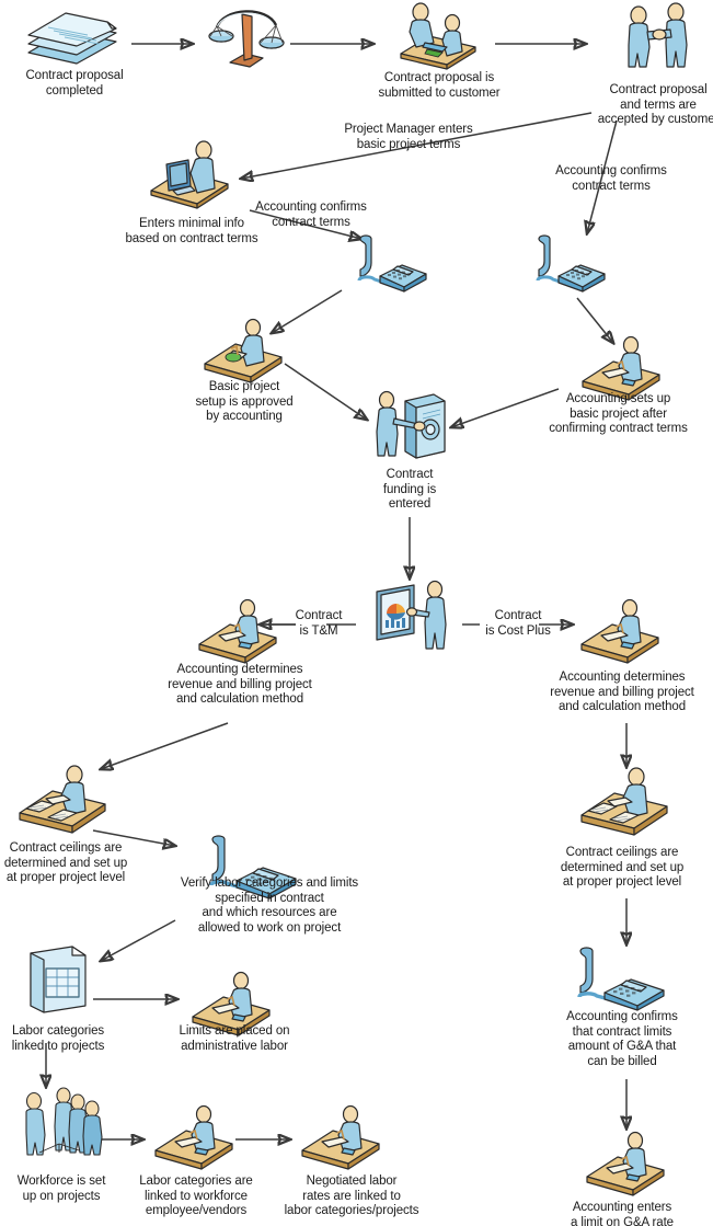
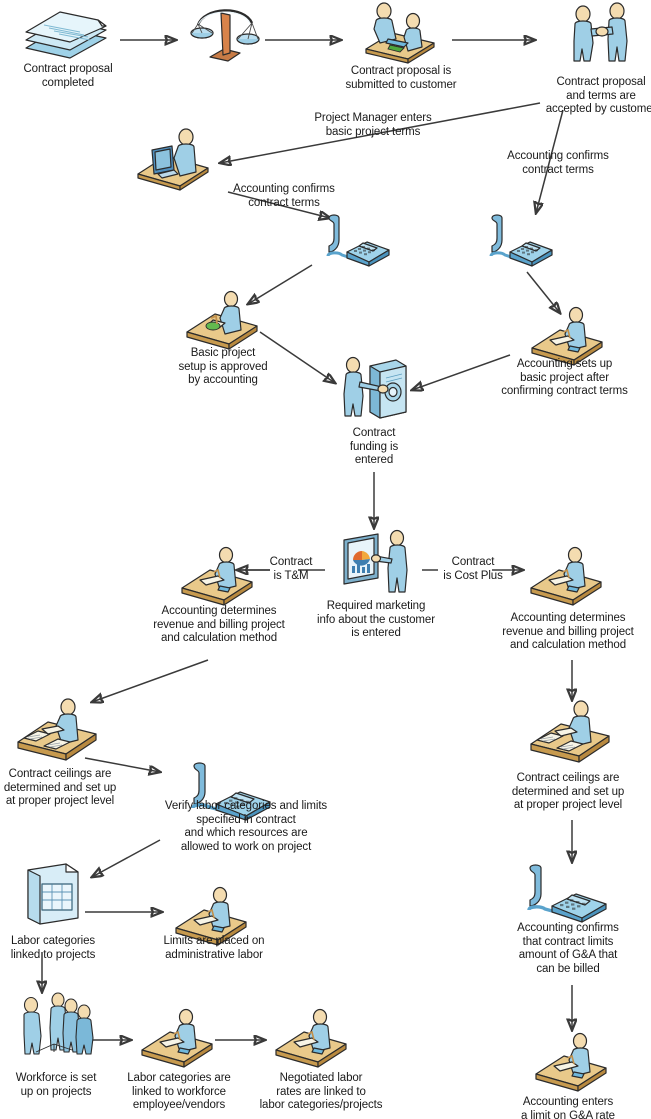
  Contract proposal
  completed
  Contract proposal is
  submitted to customer
  Contract proposal
  and terms are
  accepted by custome
- Enters minimal info
- based on contract terms
  Accounting sets up
  basic project after
  confirming contract terms
  Basic project
  setup is approved
  by accounting
  Contract
  funding is
  entered
+ Required marketing
+ info about the customer
+ is entered
  Accounting determines
  revenue and billing project
  and calculation method
  Accounting determines
  revenue and billing project
  and calculation method
  Contract ceilings are
  determined and set up
  at proper project level
  Verify labor categories and limits
  specified in contract
  and which resources are
  allowed to work on project
  Labor categories
  linked to projects
  Limits are placed on
  administrative labor
  Workforce is set
  up on projects
  Labor categories are
  linked to workforce
  employee/vendors
  Negotiated labor
  rates are linked to
  labor categories/projects
  Contract ceilings are
  determined and set up
  at proper project level
  Accounting confirms
  that contract limits
  amount of G&A that
  can be billed
  Accounting enters
  a limit on G&A rate
  Project Manager enters
  basic project terms
  Accounting confirms
  contract terms
  Accounting confirms
  contract terms
  Contract
  is T&M
  Contract
  is Cost Plus
